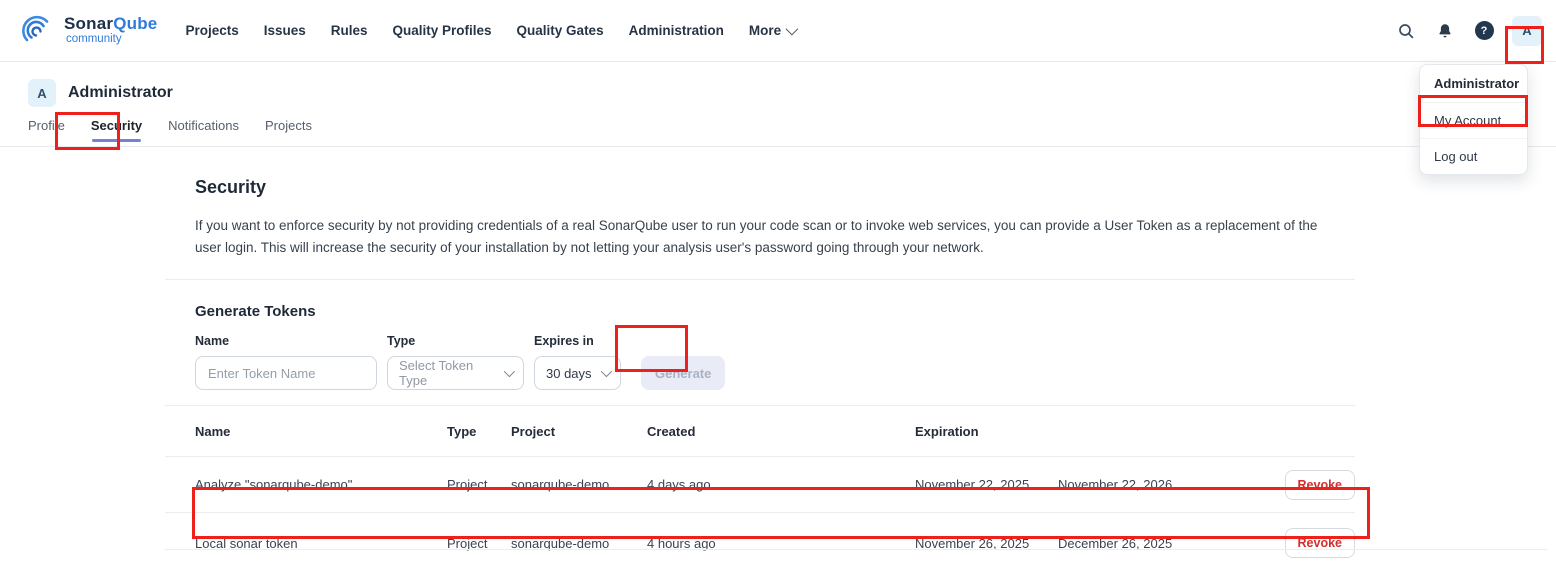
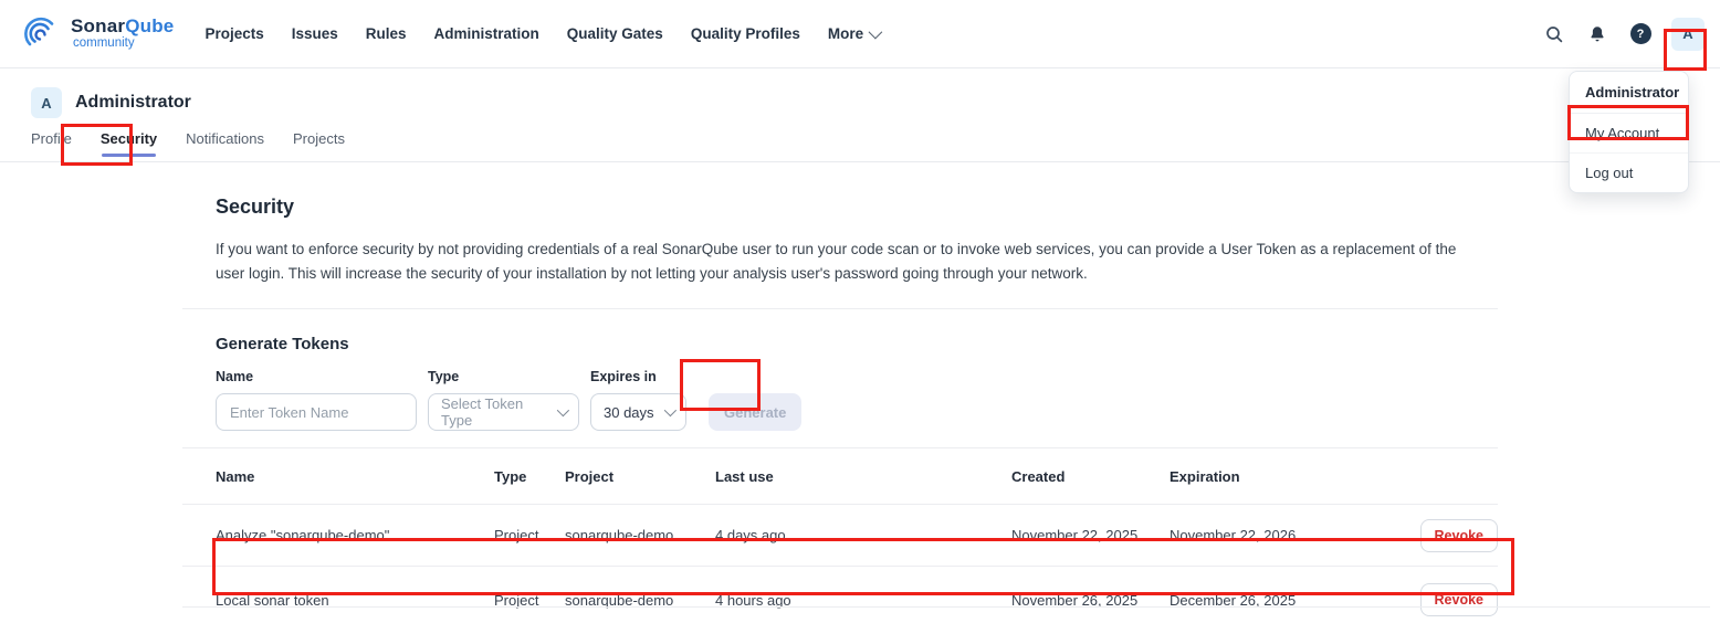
  SonarQube
  community
  Projects
  Issues
  Rules
- Quality Profiles
+ Administration
  Quality Gates
- Administration
+ Quality Profiles
  More
  ?
  A
  Administrator
  My Account
  Log out
  A
  Administrator
  Profile
  Security
  Notifications
  Projects
  Security
  If you want to enforce security by not providing credentials of a real SonarQube user to run your code scan or to invoke web services, you can provide a User Token as a replacement of the user login. This will increase the security of your installation by not letting your analysis user's password going through your network.
  Generate Tokens
  Name
  Enter Token Name
  Type
  Select Token Type
  Expires in
  30 days
  Generate
  Name
  Type
  Project
+ Last use
  Created
  Expiration
  Analyze "sonarqube-demo"
  Project
  sonarqube-demo
  4 days ago
  November 22, 2025
  November 22, 2026
  Revoke
  Local sonar token
  Project
  sonarqube-demo
  4 hours ago
  November 26, 2025
  December 26, 2025
  Revoke
